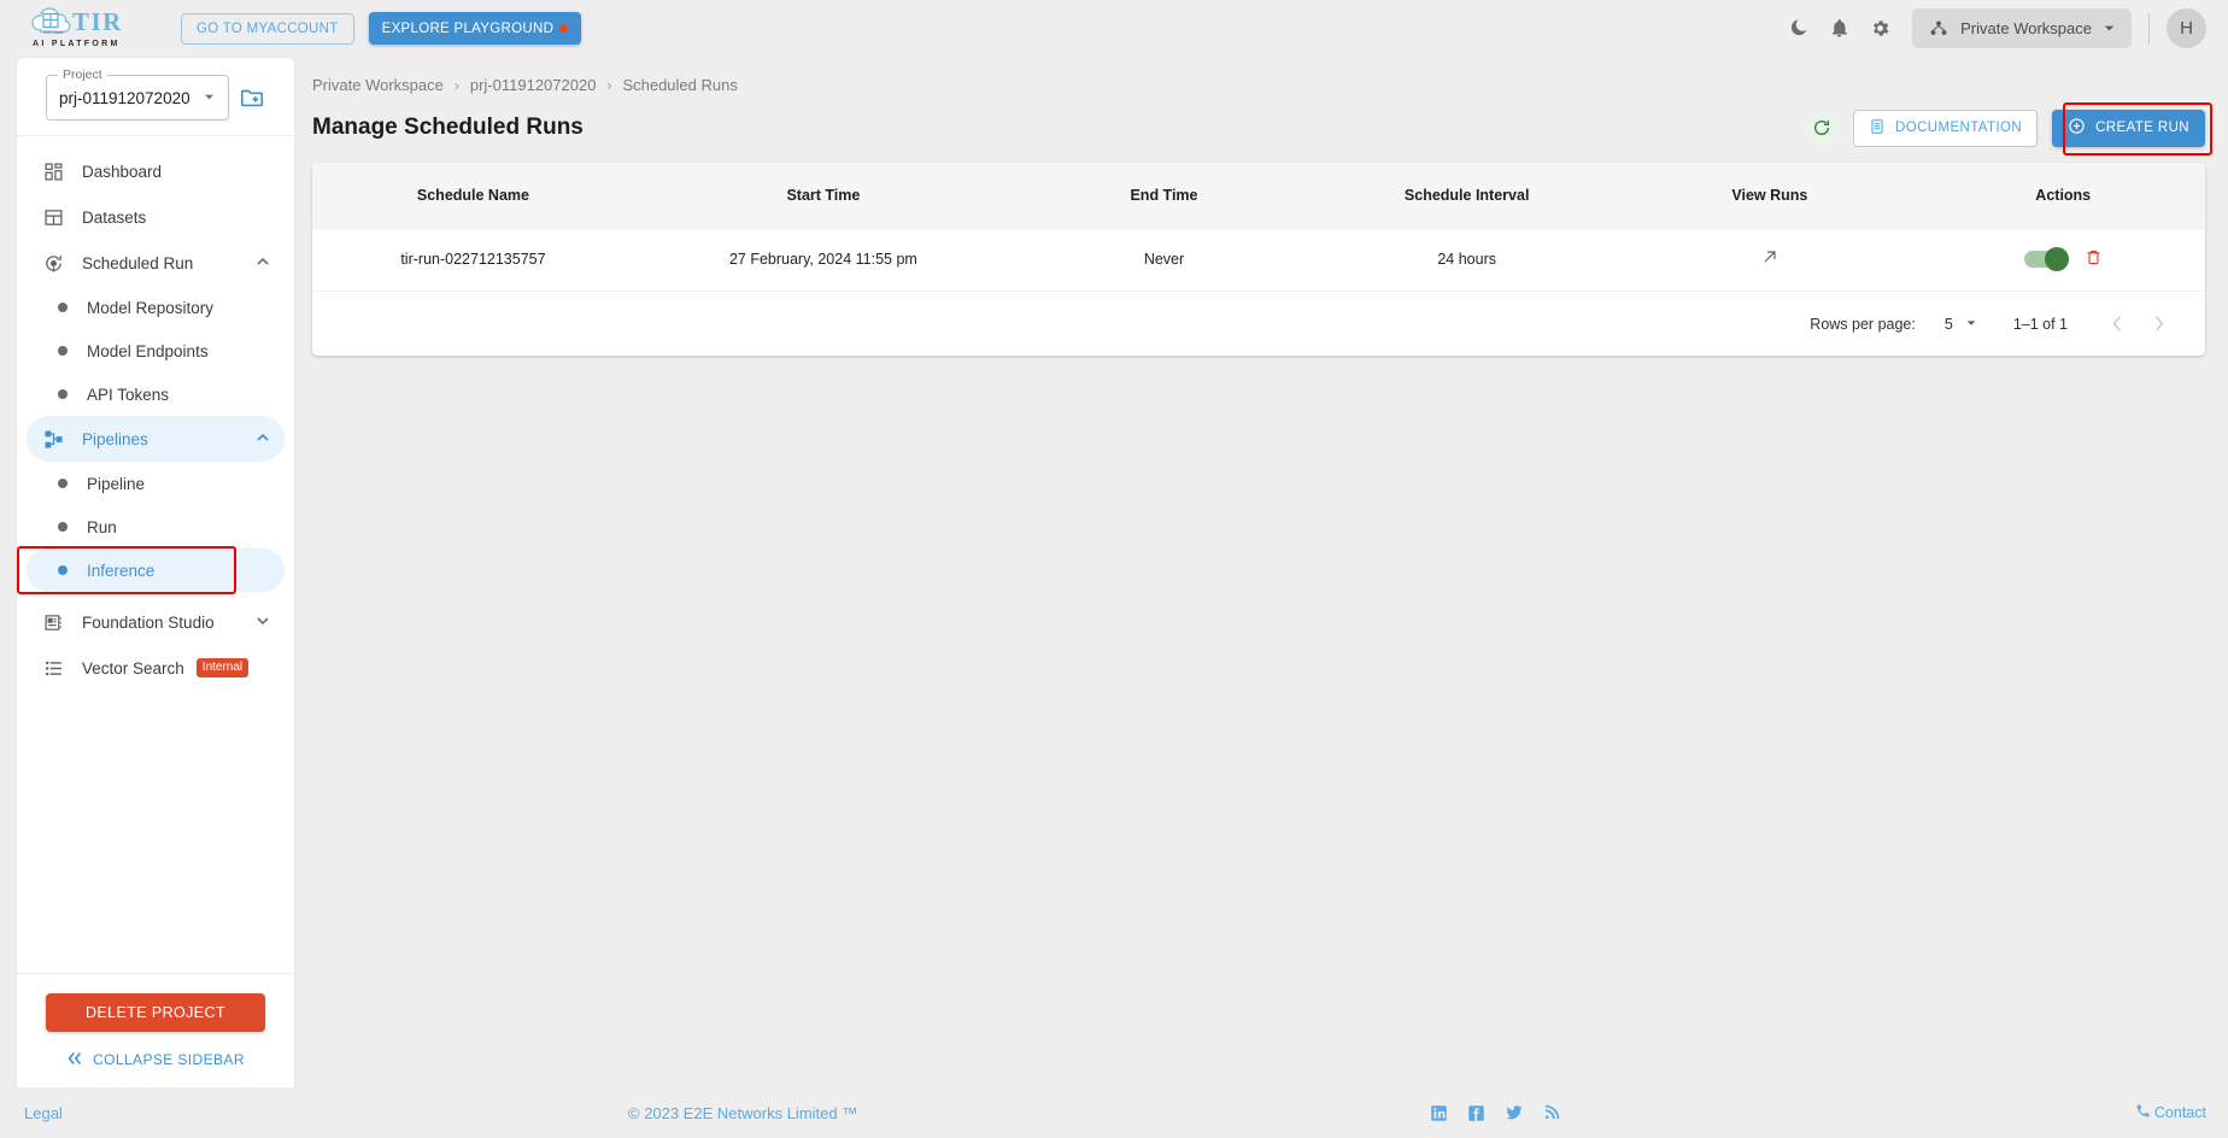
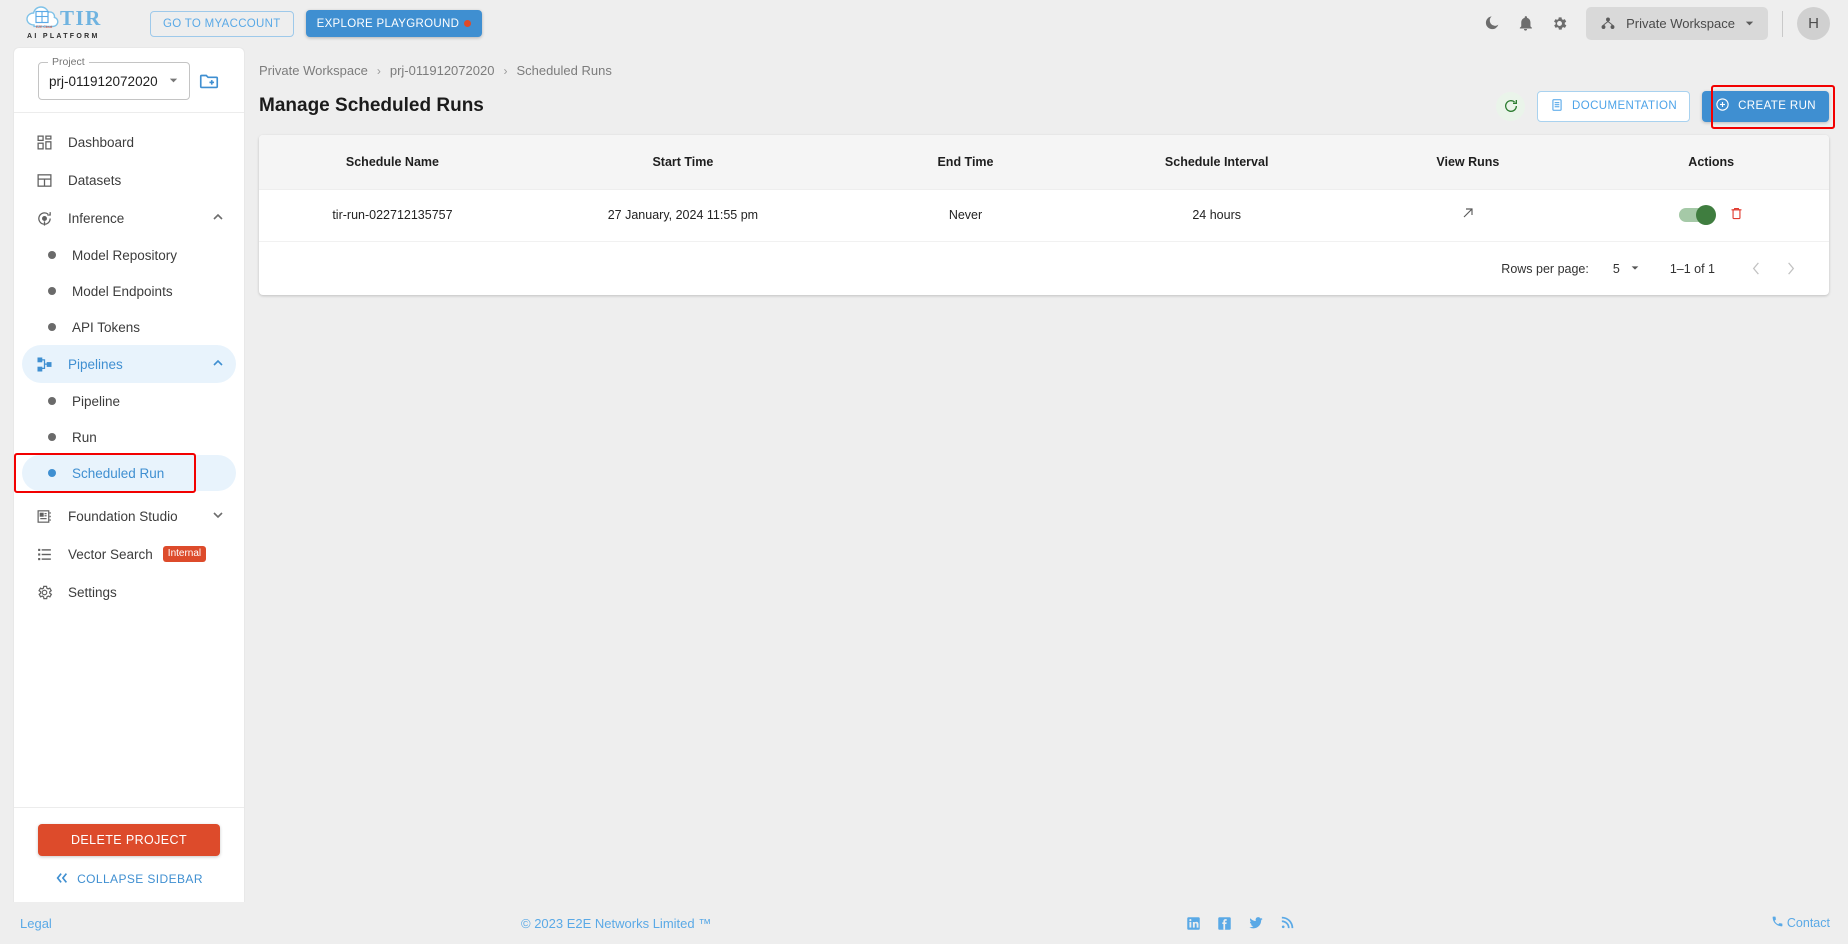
  TIR
  GO TO MYACCOUNT
  EXPLORE PLAYGROUND
  Private Workspace
  H
  Project
  prj-011912072020
  Dashboard
  Datasets
- Scheduled Run
+ Inference
  Model Repository
  Model Endpoints
  API Tokens
  Pipelines
  Pipeline
  Run
- Inference
+ Scheduled Run
  Foundation Studio
  Vector Search
  Internal
+ Settings
  DELETE PROJECT
  COLLAPSE SIDEBAR
  Private Workspace
  ›
  prj-011912072020
  ›
  Scheduled Runs
  Manage Scheduled Runs
  DOCUMENTATION
  CREATE RUN
  Schedule Name	Start Time	End Time	Schedule Interval	View Runs	Actions
- tir-run-022712135757	27 February, 2024 11:55 pm	Never	24 hours
+ tir-run-022712135757	27 January, 2024 11:55 pm	Never	24 hours
  Rows per page:
  5
  1–1 of 1
  Legal
  © 2023 E2E Networks Limited ™
  Contact
